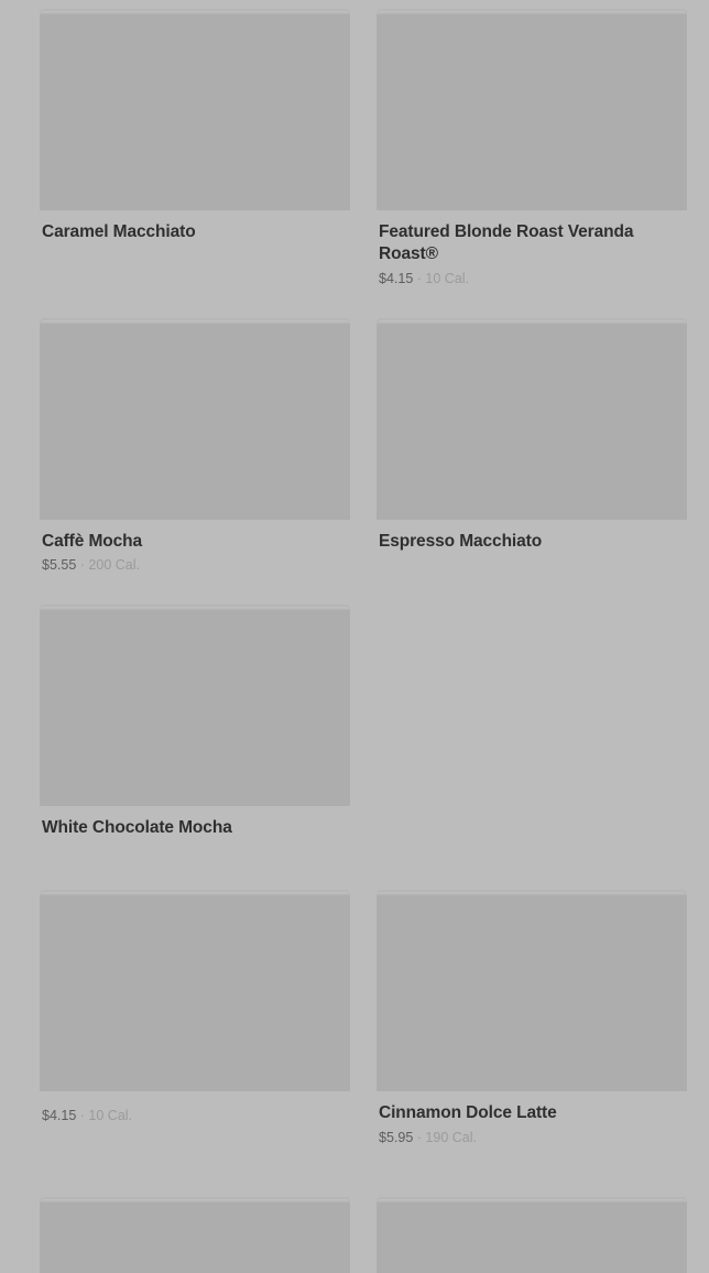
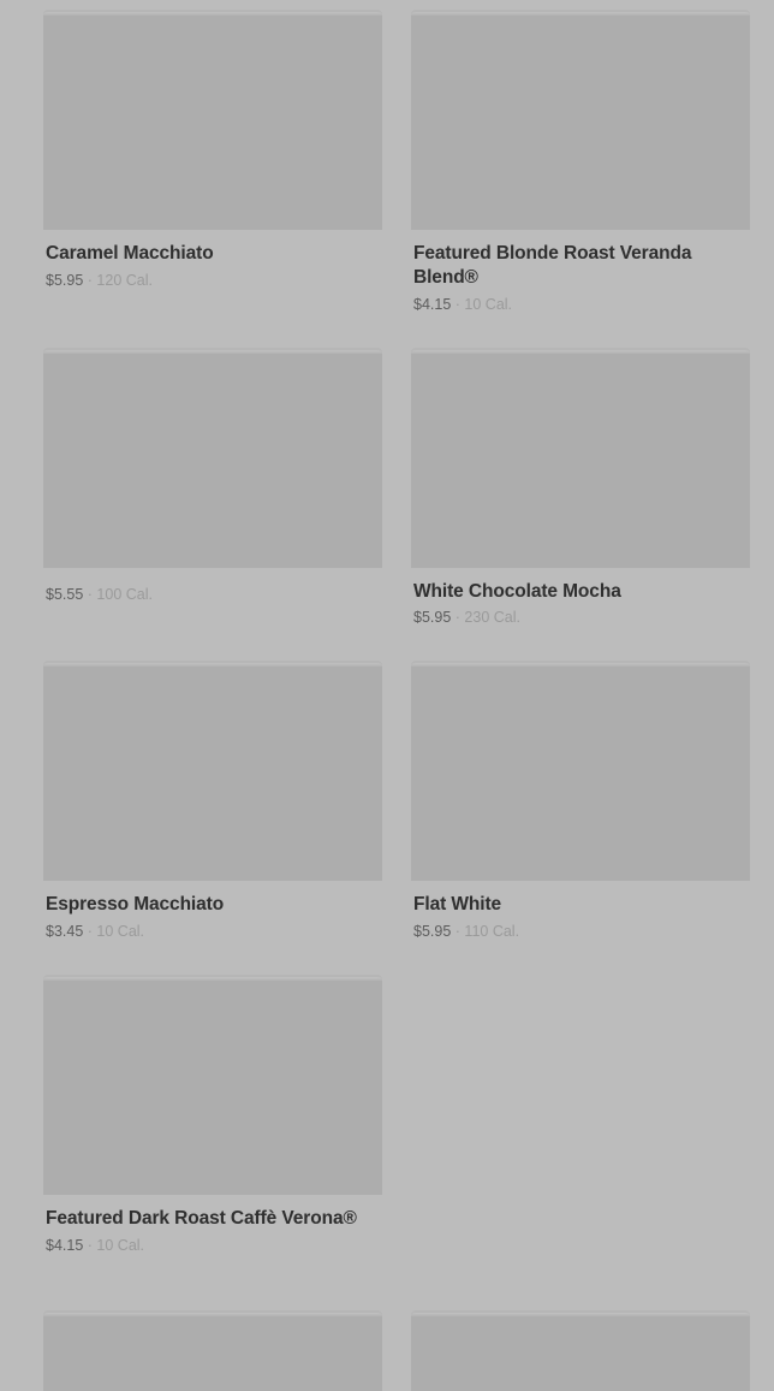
  Caramel Macchiato
+ $5.95 · 120 Cal.
- Featured Blonde Roast Veranda Roast®
+ Featured Blonde Roast Veranda Blend®
  $4.15 · 10 Cal.
- Caffè Mocha
- $5.55 · 200 Cal.
+ $5.55 · 100 Cal.
- Espresso Macchiato
+ White Chocolate Mocha
+ $5.95 · 230 Cal.
- White Chocolate Mocha
+ Espresso Macchiato
+ $3.45 · 10 Cal.
+ Flat White
+ $5.95 · 110 Cal.
+ Featured Dark Roast Caffè Verona®
  $4.15 · 10 Cal.
- Cinnamon Dolce Latte
- $5.95 · 190 Cal.
